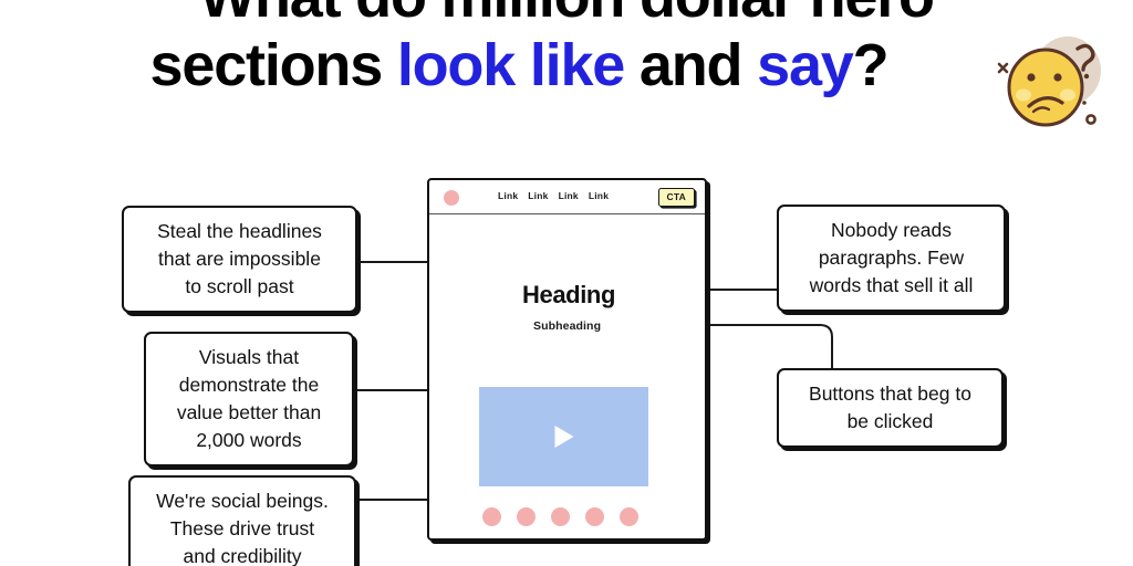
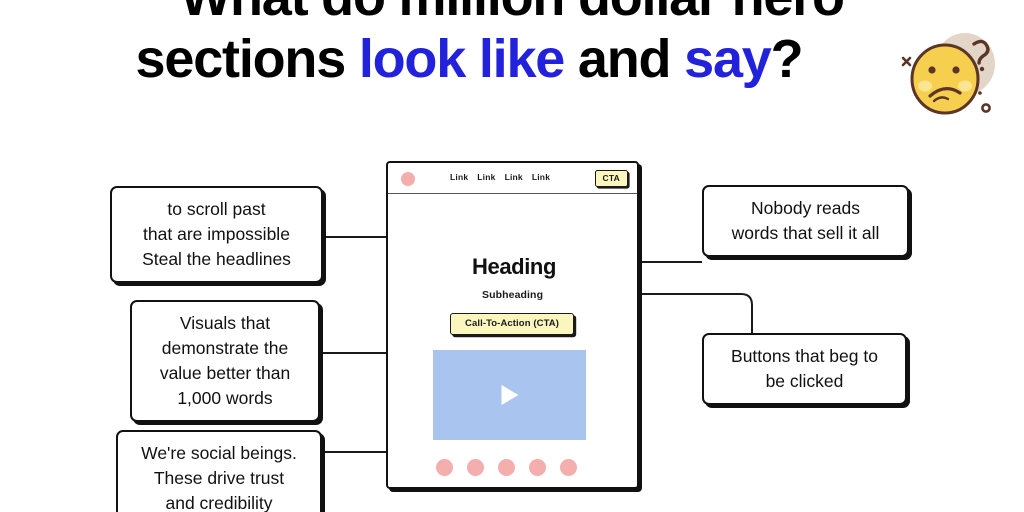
  sections look like and say?
  Link
  Link
  Link
  Link
  CTA
  Heading
  Subheading
+ Call-To-Action (CTA)
- Steal the headlines
+ to scroll past
  that are impossible
- to scroll past
+ Steal the headlines
  Visuals that
  demonstrate the
  value better than
- 2,000 words
+ 1,000 words
  We're social beings.
  These drive trust
  and credibility
  Nobody reads
- paragraphs. Few
  words that sell it all
  Buttons that beg to
  be clicked
